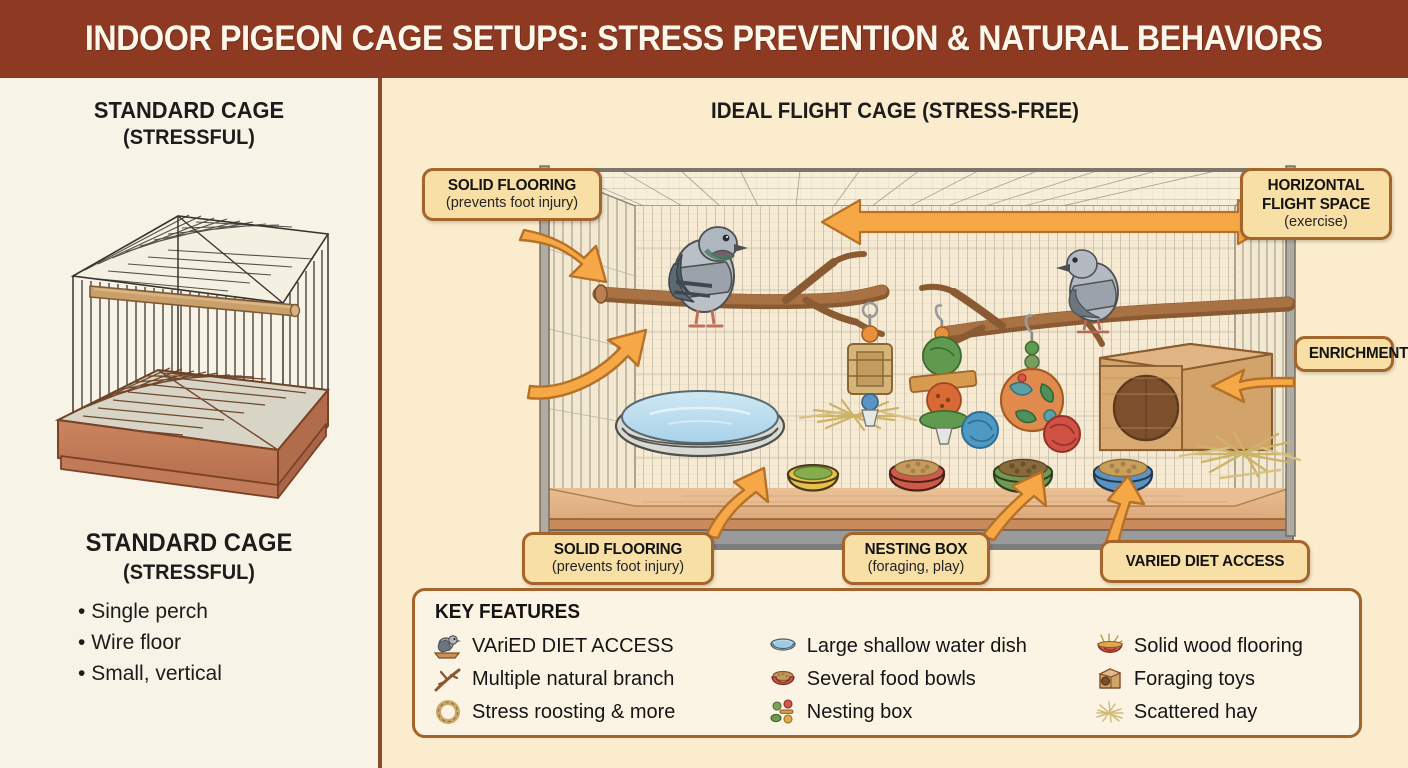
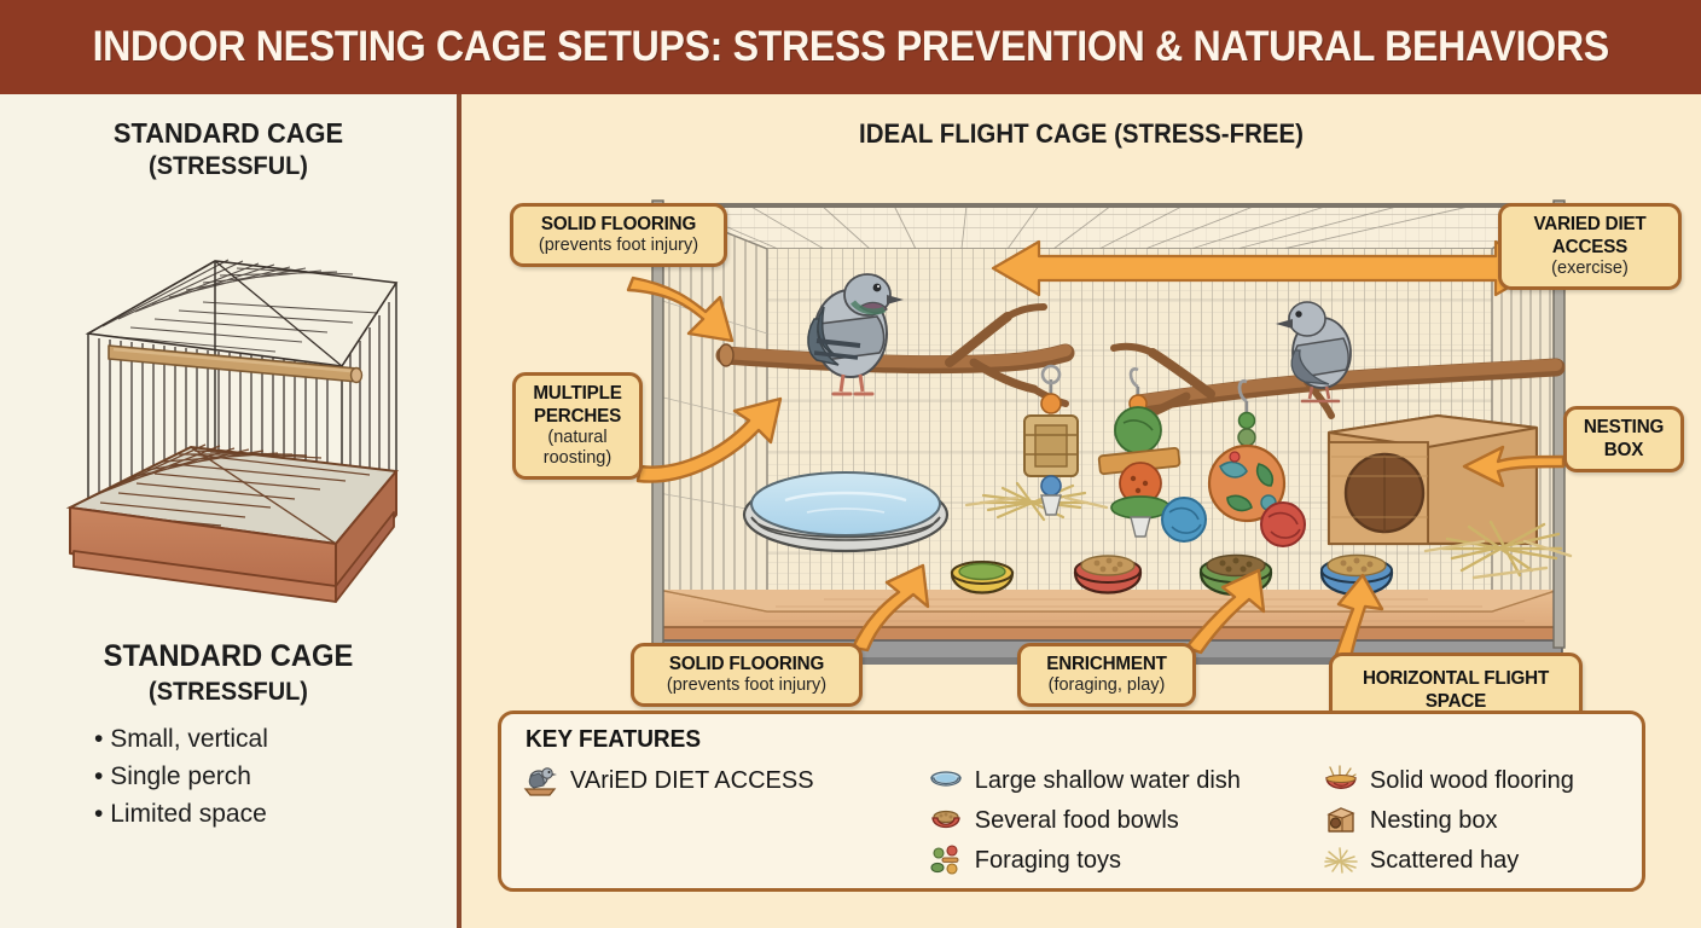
- INDOOR PIGEON CAGE SETUPS: STRESS PREVENTION & NATURAL BEHAVIORS
+ INDOOR NESTING CAGE SETUPS: STRESS PREVENTION & NATURAL BEHAVIORS
  STANDARD CAGE
  (STRESSFUL)
  STANDARD CAGE
  (STRESSFUL)
- Single perch
+ Small, vertical
- Wire floor
- Small, vertical
+ Single perch
+ Limited space
  IDEAL FLIGHT CAGE (STRESS-FREE)
  SOLID FLOORING
  (prevents foot injury)
+ MULTIPLE PERCHES
+ (natural roosting)
- HORIZONTAL FLIGHT SPACE
+ VARIED DIET ACCESS
  (exercise)
- ENRICHMENT
+ NESTING BOX
  SOLID FLOORING
  (prevents foot injury)
- NESTING BOX
+ ENRICHMENT
  (foraging, play)
- VARIED DIET ACCESS
+ HORIZONTAL FLIGHT SPACE
  KEY FEATURES
  VAriED DIET ACCESS
- Multiple natural branch
- Stress roosting & more
  Large shallow water dish
  Several food bowls
- Nesting box
+ Foraging toys
  Solid wood flooring
- Foraging toys
+ Nesting box
  Scattered hay
